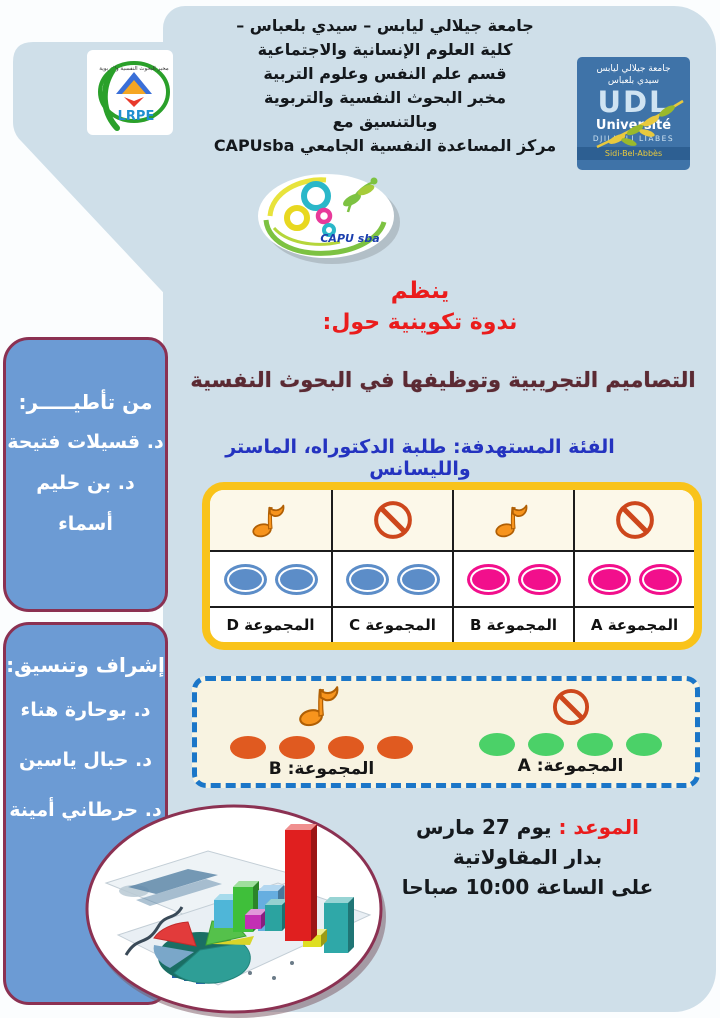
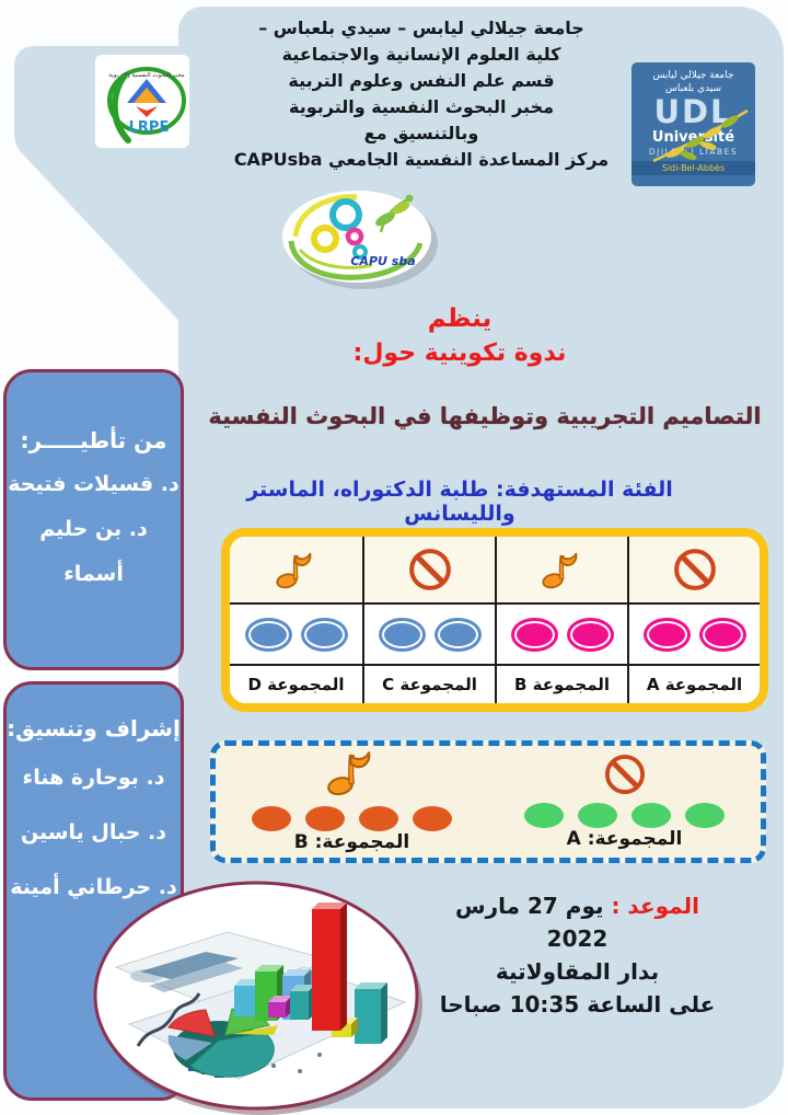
  جامعة جيلالي ليابس – سيدي بلعباس –
  كلية العلوم الإنسانية والاجتماعية
  قسم علم النفس وعلوم التربية
  مخبر البحوث النفسية والتربوية
  وبالتنسيق مع
  مركز المساعدة النفسية الجامعي CAPUsba
  LRPE
  جامعة جيلالي ليابس
  سيدي بلعباس
  UDL
  Univeité
  DJILLI LIABES
  Sidi-Bel-Abbès
  CAPU sba
  ينظم
  ندوة تكوينية حول:
  التصاميم التجريبية وتوظيفها في البحوث النفسية
  الفئة المستهدفة: طلبة الدكتوراه، الماستر والليسانس
  المجموعة D
  المجموعة C
  المجموعة B
  المجموعة A
  المجموعة: A
  المجموعة: B
  من تأطيـــــر:
  د. قسيلات فتيحة
  د. بن حليم أسماء
  إشراف وتنسيق:
  د. بوحارة هناء
  د. حبال ياسين
  د. حرطاني أمينة
  الموعد : يوم 27 مارس
+ 2022
  بدار المقاولاتية
- على الساعة 10:00 صباحا
+ على الساعة 10:35 صباحا
